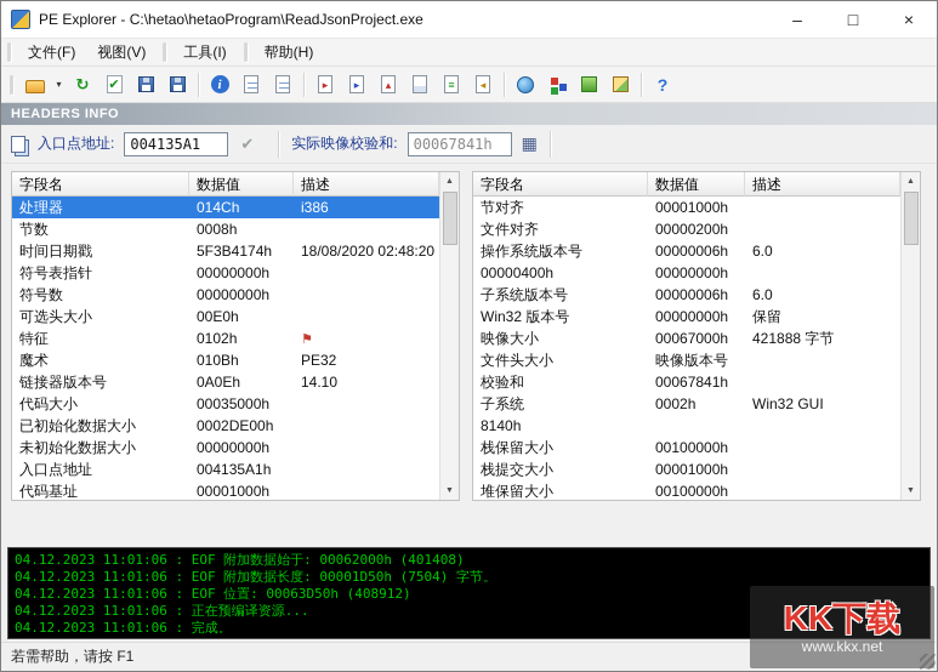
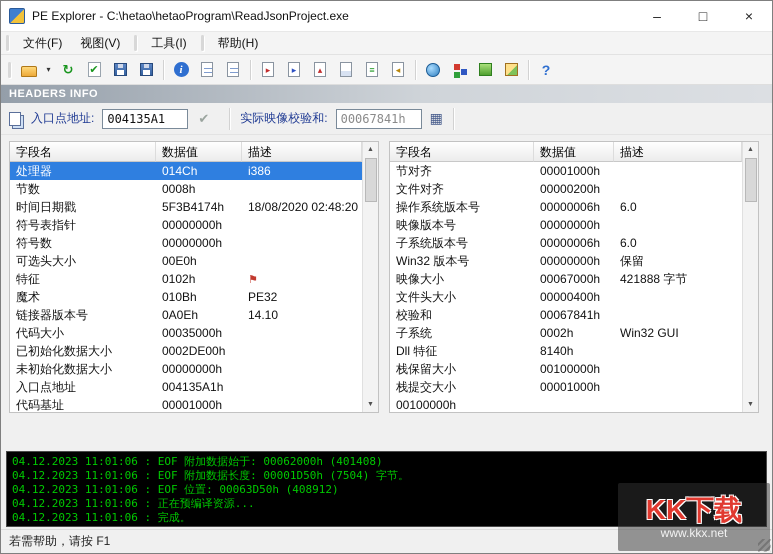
  PE Explorer - C:\hetao\hetaoProgram\ReadJsonProject.exe
  –
  □
  ×
  文件(F)
  视图(V)
  工具(I)
  帮助(H)
  ▾
  ↻
  ✔
  i
  ▸
  ▸
  ▴
  ≡
  ◂
  ?
  HEADERS INFO
  入口点地址:
  004135A1
  ✔
  实际映像校验和:
  00067841h
  ▦
  字段名
  数据值
  描述
  处理器
  014Ch
  i386
  节数
  0008h
  时间日期戳
  5F3B4174h
  18/08/2020 02:48:20
  符号表指针
  00000000h
  符号数
  00000000h
  可选头大小
  00E0h
  特征
  0102h
  ⚑
  魔术
  010Bh
  PE32
  链接器版本号
  0A0Eh
  14.10
  代码大小
  00035000h
  已初始化数据大小
  0002DE00h
  未初始化数据大小
  00000000h
  入口点地址
  004135A1h
  代码基址
  00001000h
  字段名
  数据值
  描述
  节对齐
  00001000h
  文件对齐
  00000200h
  操作系统版本号
  00000006h
  6.0
- 00000400h
+ 映像版本号
  00000000h
  子系统版本号
  00000006h
  6.0
  Win32 版本号
  00000000h
  保留
  映像大小
  00067000h
  421888 字节
  文件头大小
- 映像版本号
+ 00000400h
  校验和
  00067841h
  子系统
  0002h
  Win32 GUI
+ Dll 特征
  8140h
  栈保留大小
  00100000h
  栈提交大小
  00001000h
- 堆保留大小
  00100000h
  04.12.2023 11:01:06 : EOF 附加数据始于: 00062000h (401408)
  04.12.2023 11:01:06 : EOF 附加数据长度: 00001D50h (7504) 字节。
  04.12.2023 11:01:06 : EOF 位置: 00063D50h (408912)
  04.12.2023 11:01:06 : 正在预编译资源...
  04.12.2023 11:01:06 : 完成。
  若需帮助，请按 F1
  KK下载
  www.kkx.net
